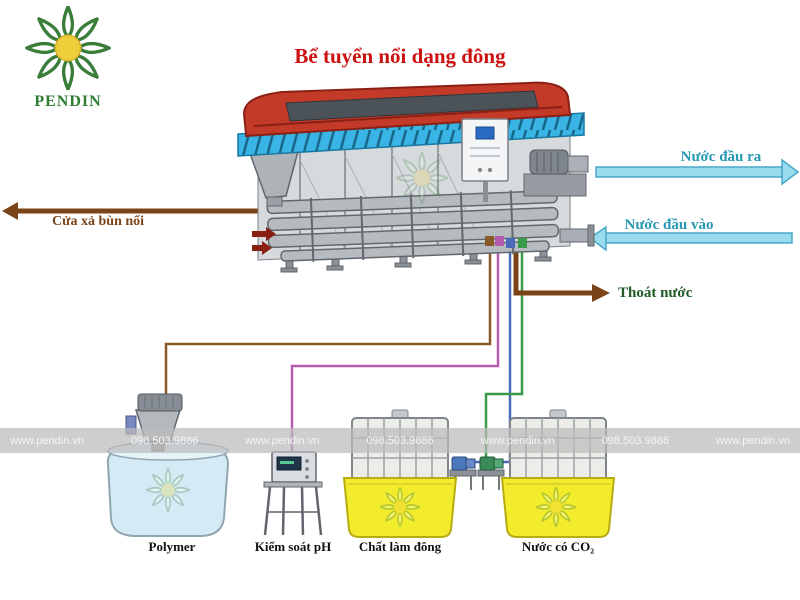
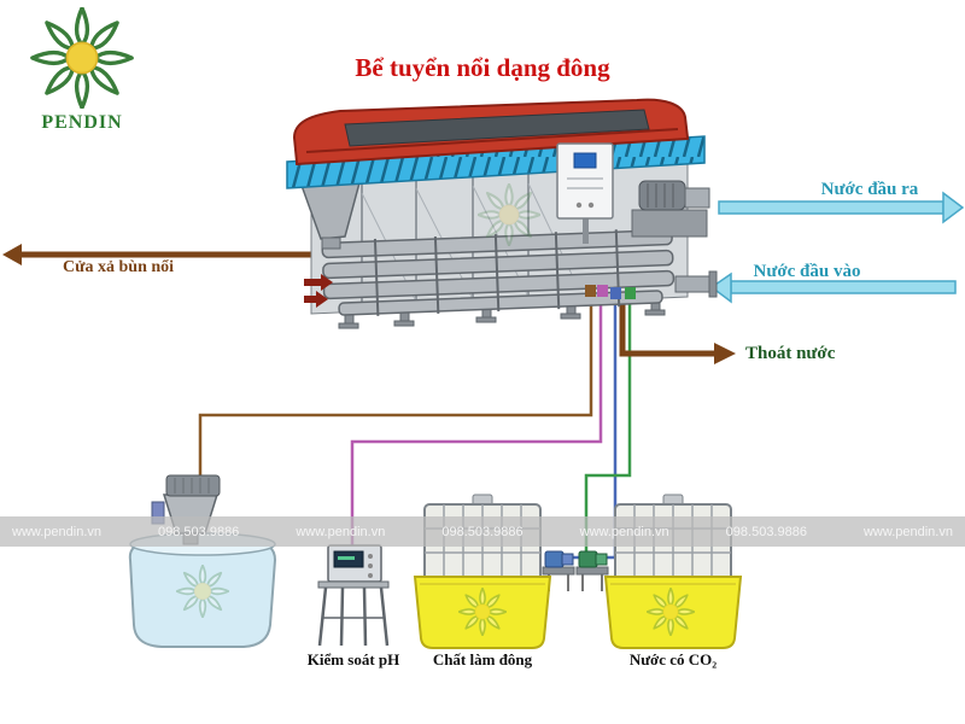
  PENDIN
  Bể tuyển nổi dạng đông
  Cửa xả bùn nổi
  Nước đầu ra
  Nước đầu vào
  Thoát nước
- Polymer
  Kiểm soát pH
  Chất làm đông
  Nước có CO₂
  www.pendin.vn
  098.503.9886
  www.pendin.vn
  098.503.9886
  www.pendin.vn
  098.503.9886
  www.pendin.vn
